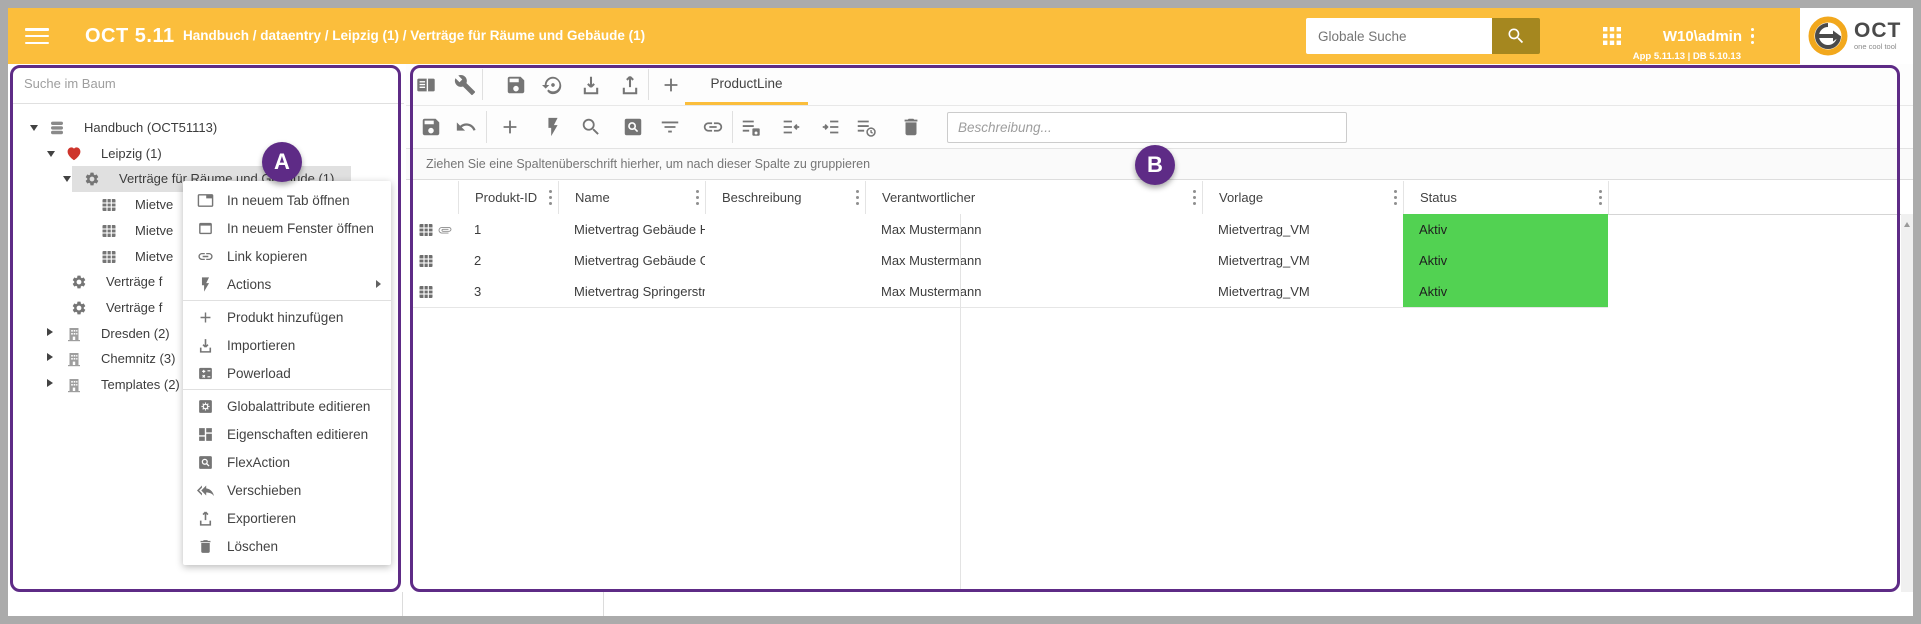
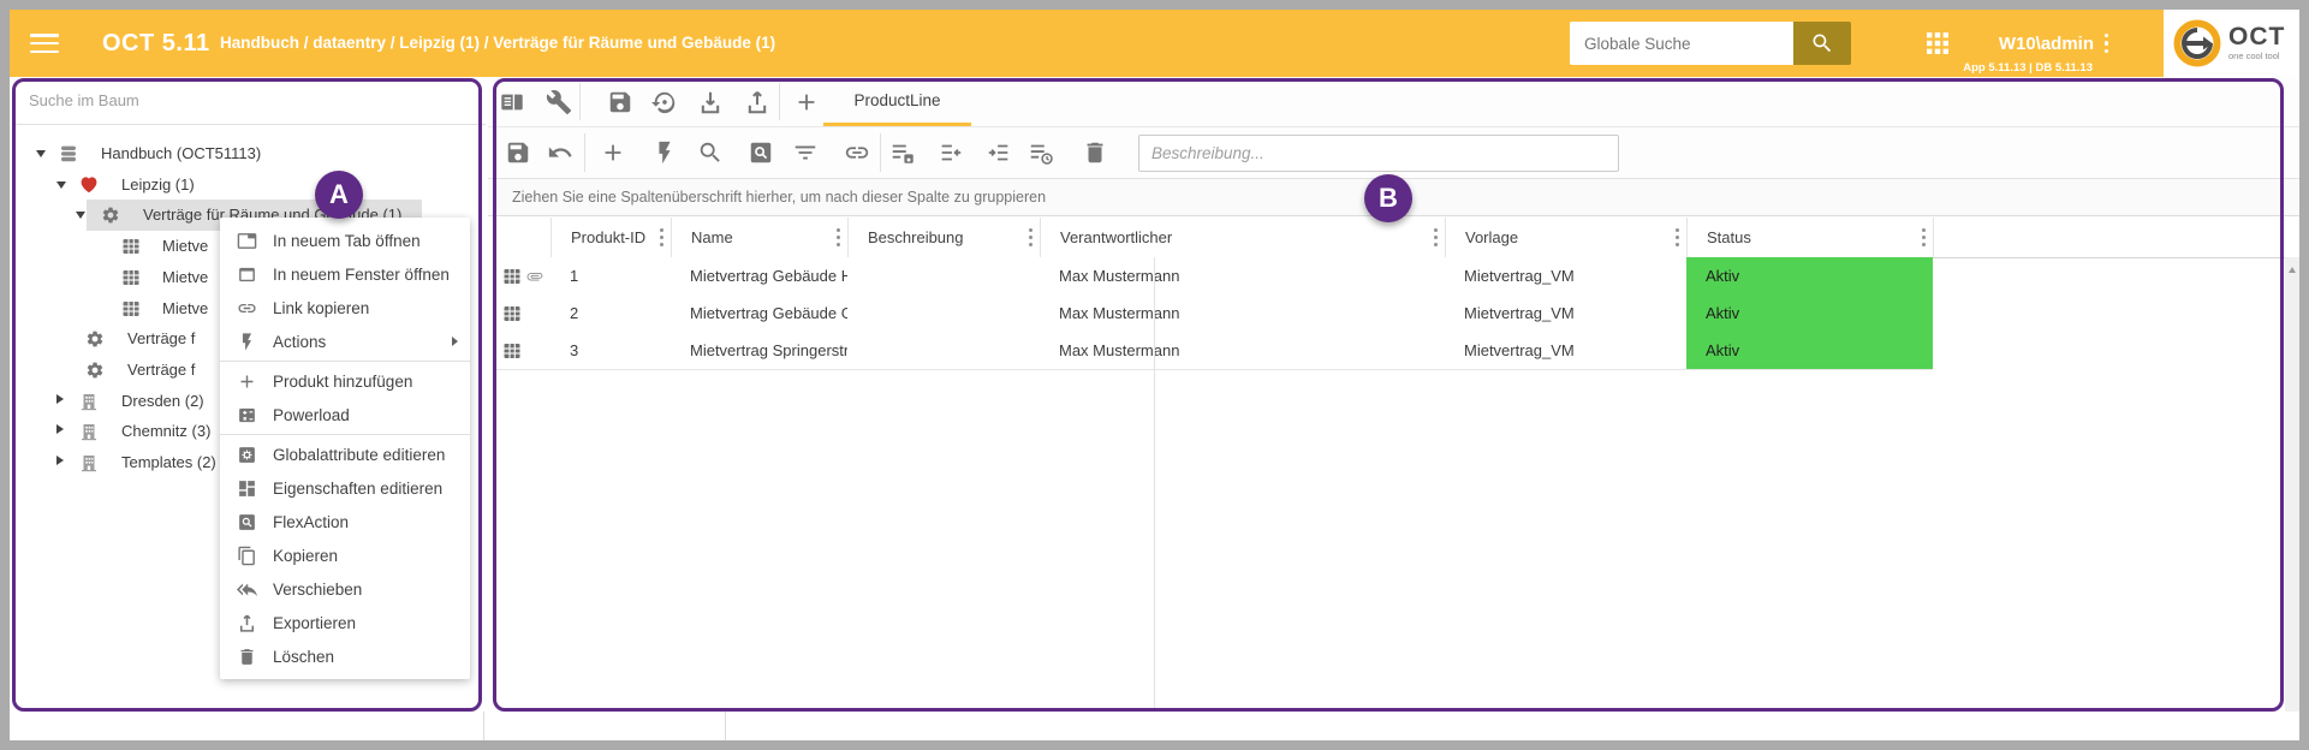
  OCT 5.11
  Handbuch / dataentry / Leipzig (1) / Verträge für Räume und Gebäude (1)
  Globale Suche
  W10\admin
- App 5.11.13 | DB 5.10.13
+ App 5.11.13 | DB 5.11.13
  OCT
  one cool tool
  Suche im Baum
  Handbuch (OCT51113)
  Leipzig (1)
  Verträge für Räume und Gude (1)
  Mietve
  Mietve
  Mietve
  Verträge f
  Verträge f
  Dresden (2)
  Chemnitz (3)
  Templates (2)
  ProductLine
  Beschreibung...
  Ziehen Sie eine Spaltenüberschrift hierher, um nach dieser Spalte zu gruppieren
  Produkt-ID
  Name
  Beschreibung
  Verantwortlicher
  Vorlage
  Status
  1
  Mietvertrag Gebäude H
  Max Mustermann
  Mietvertrag_VM
  Aktiv
  2
  Max Mustermann
  Mietvertrag_VM
  Aktiv
  3
  Mietvertrag Springerstr
  Max Mustermann
  Mietvertrag_VM
  Aktiv
  In neuem Tab öffnen
  In neuem Fenster öffnen
  Link kopieren
  Actions
  Produkt hinzufügen
- Importieren
  Powerload
  Globalattribute editieren
  Eigenschaften editieren
  FlexAction
+ Kopieren
  Verschieben
  Exportieren
  Löschen
  A
  B
